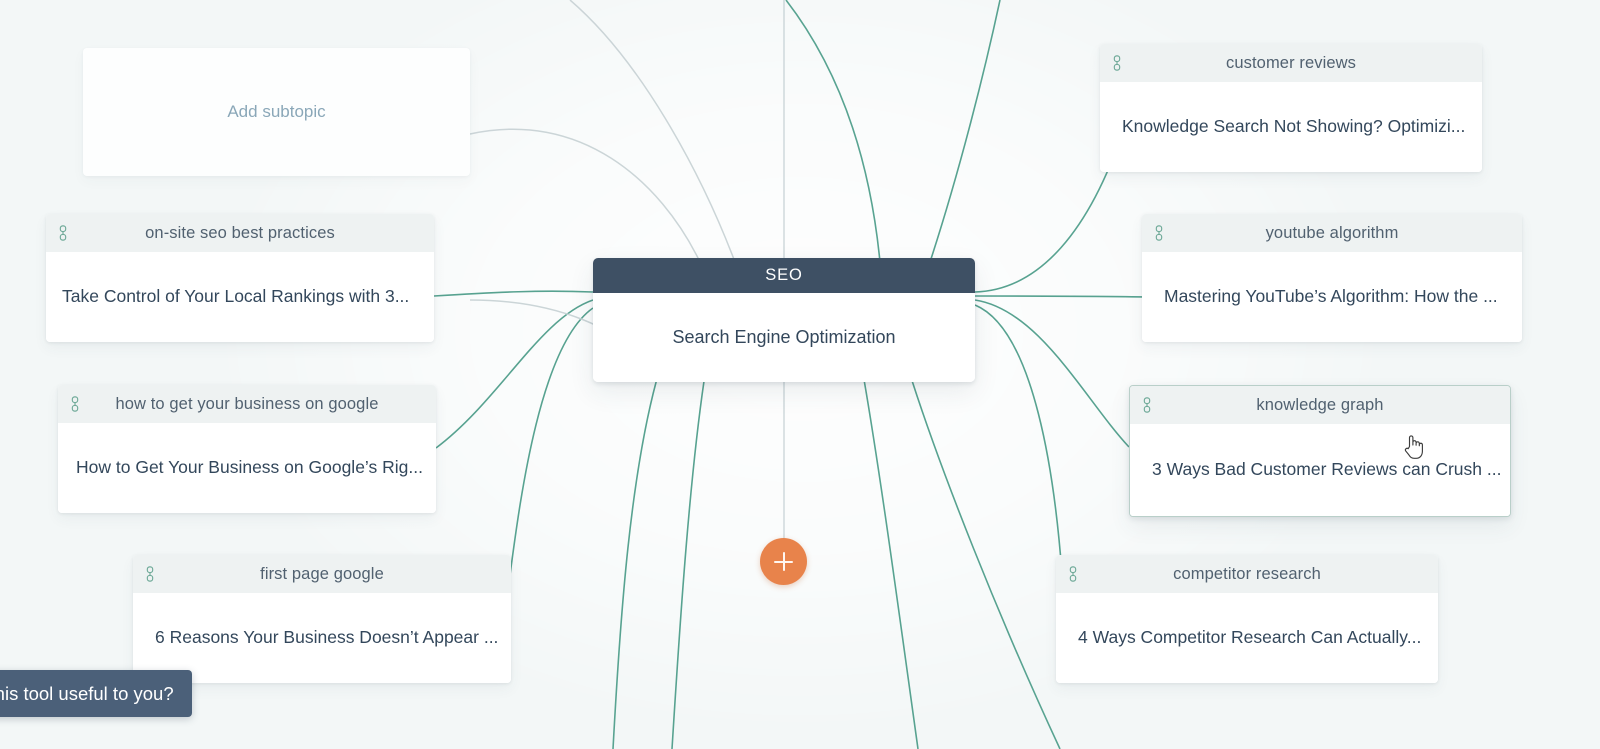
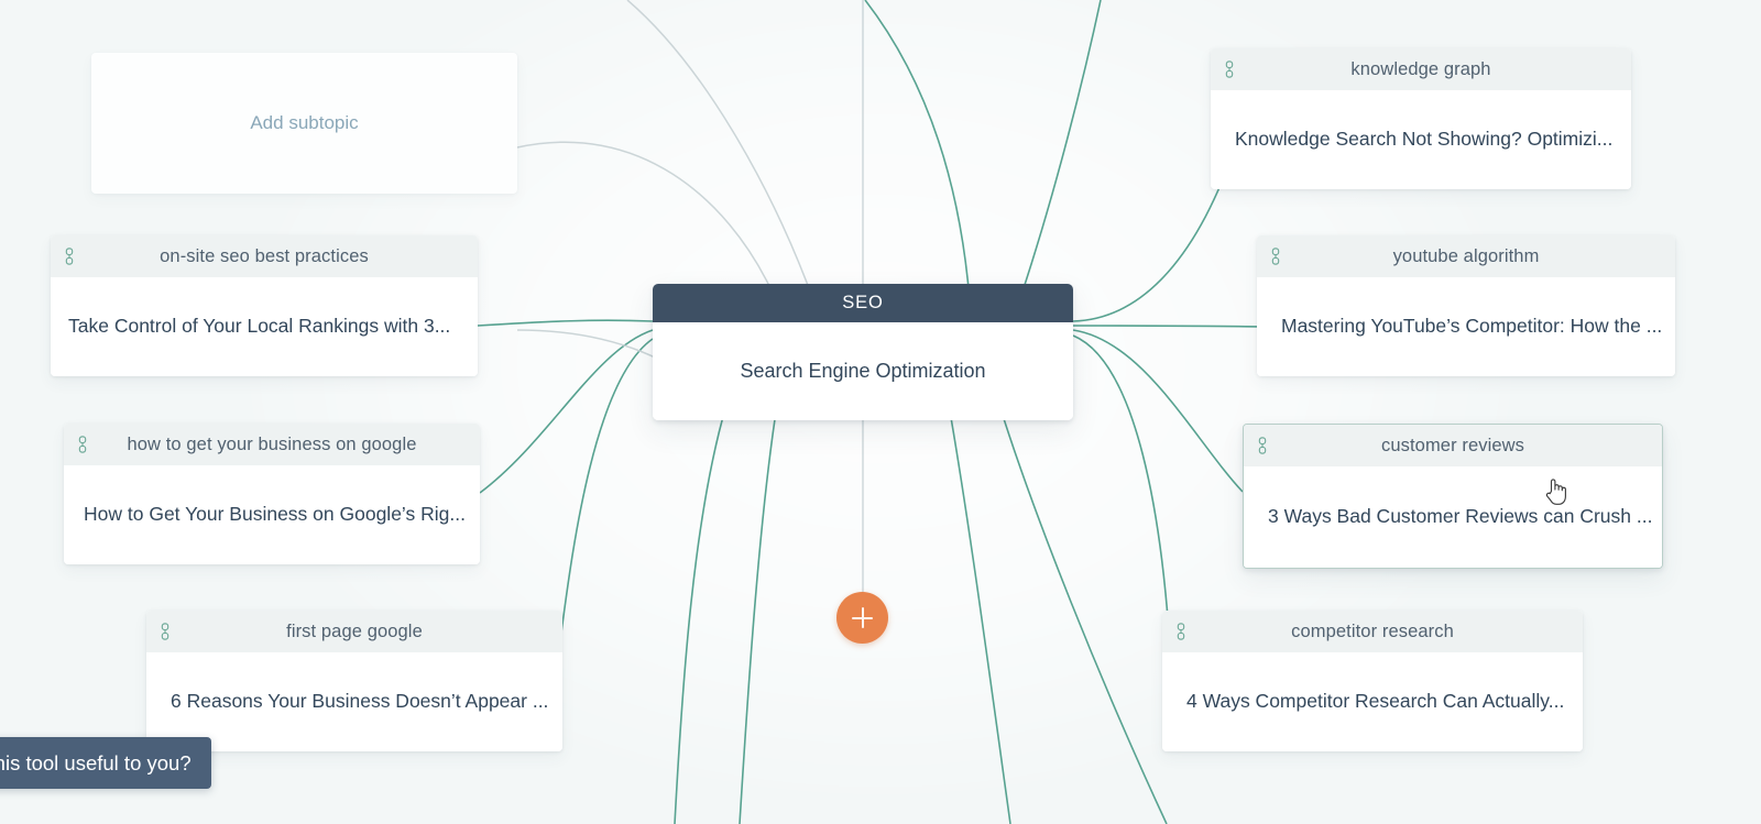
  Add subtopic
  SEO
  Search Engine Optimization
- customer reviews
+ knowledge graph
  Knowledge Search Not Showing? Optimizi...
  youtube algorithm
- Mastering YouTube’s Algorithm: How the ...
+ Mastering YouTube’s Competitor: How the ...
- knowledge graph
+ customer reviews
  3 Ways Bad Customer Reviews can Crush ...
  competitor research
  4 Ways Competitor Research Can Actually...
  on-site seo best practices
  Take Control of Your Local Rankings with 3...
  how to get your business on google
  How to Get Your Business on Google’s Rig...
  first page google
  6 Reasons Your Business Doesn’t Appear ...
  is tool useful to you?
